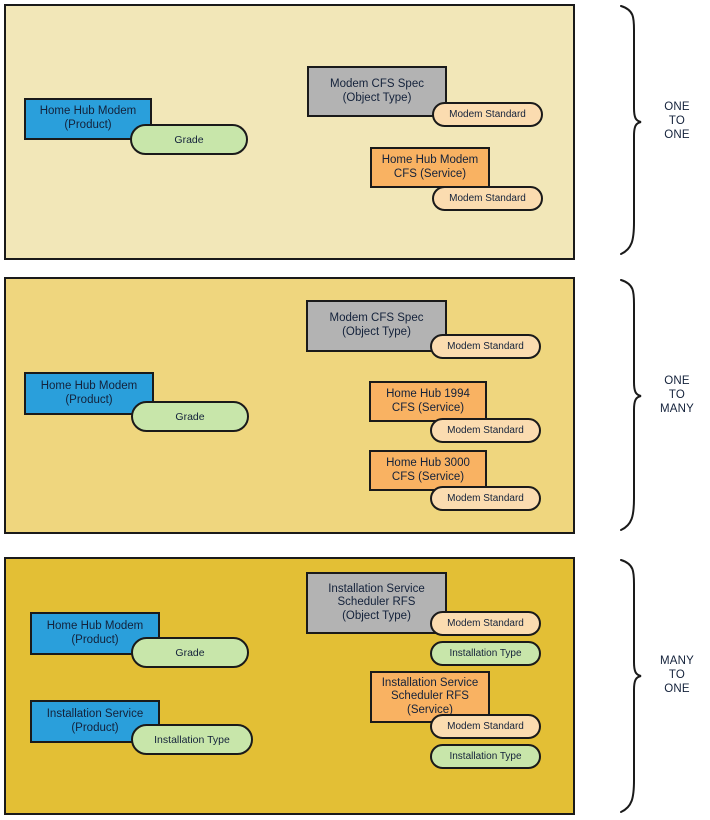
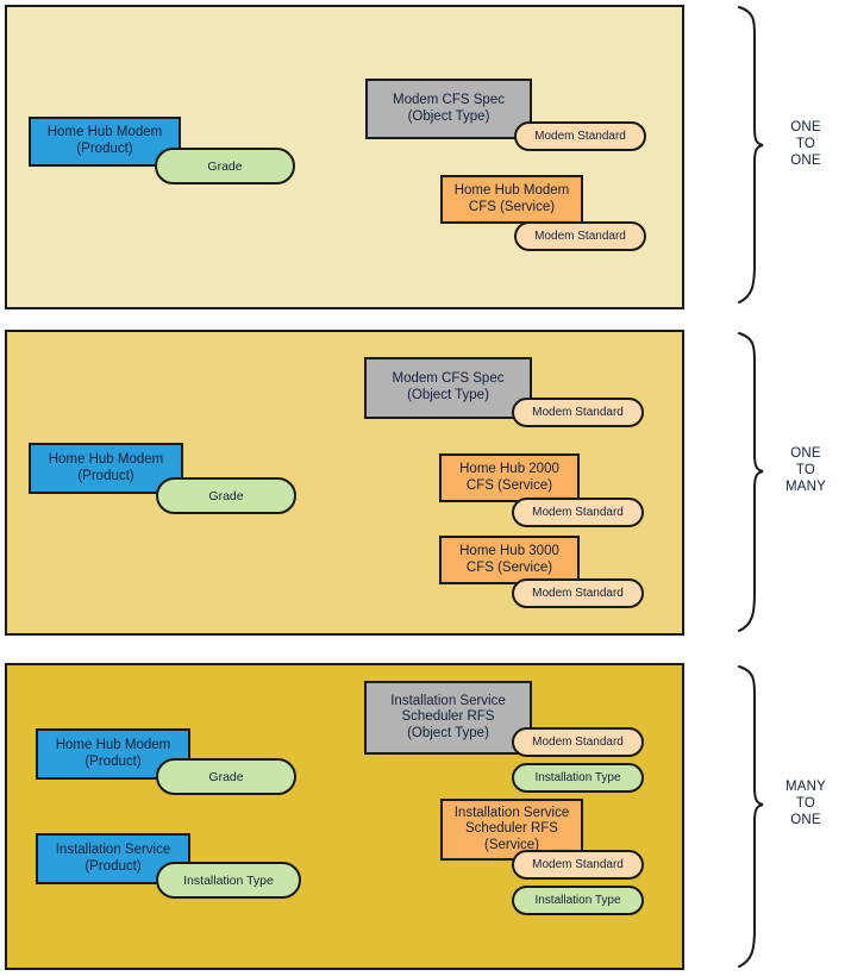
  Home Hub Modem
  (Product)
  Modem CFS Spec
  (Object Type)
  Home Hub Modem
  CFS (Service)
  Grade
  Modem Standard
  Modem Standard
  Home Hub Modem
  (Product)
  Modem CFS Spec
  (Object Type)
- Home Hub 1994
+ Home Hub 2000
  CFS (Service)
  Home Hub 3000
  CFS (Service)
  Grade
  Modem Standard
  Modem Standard
  Modem Standard
  Home Hub Modem
  (Product)
  Installation Service
  (Product)
  Installation Service
  Scheduler RFS
  (Object Type)
  Installation Service
  Scheduler RFS
  (Service)
  Grade
  Installation Type
  Modem Standard
  Installation Type
  Modem Standard
  Installation Type
  ONE
  TO
  ONE
  ONE
  TO
  MANY
  MANY
  TO
  ONE
